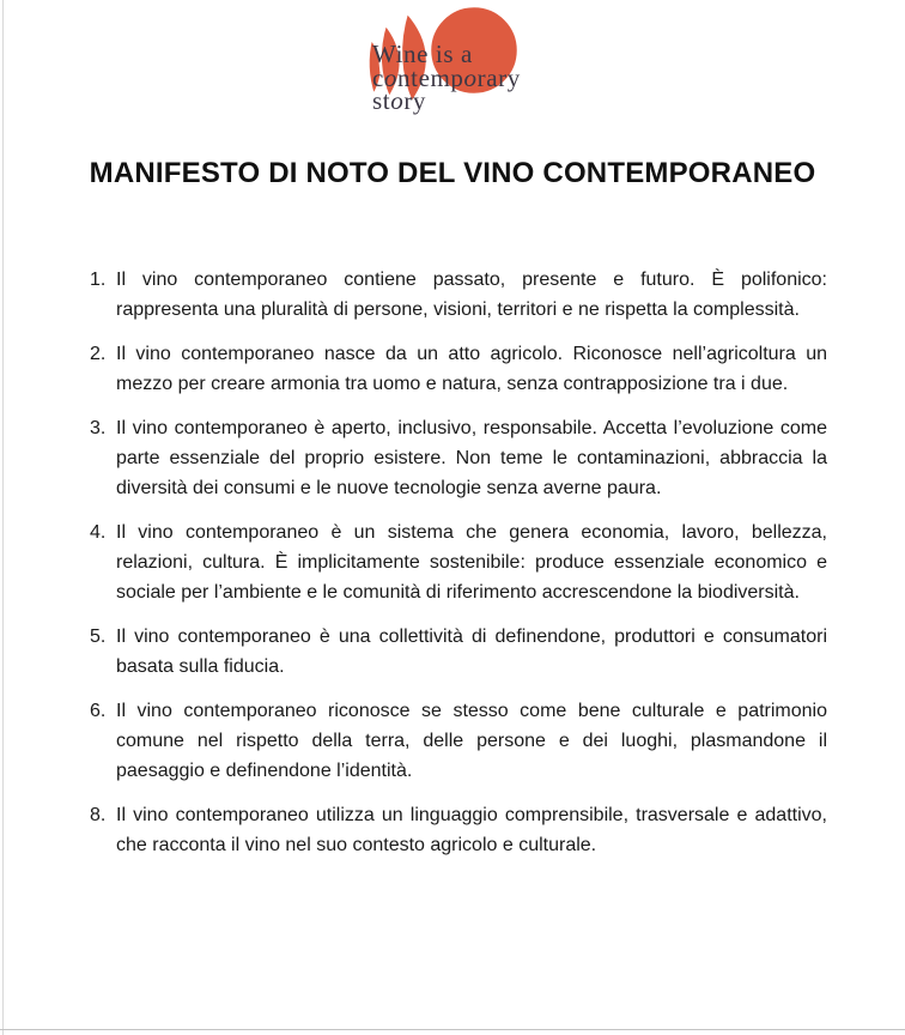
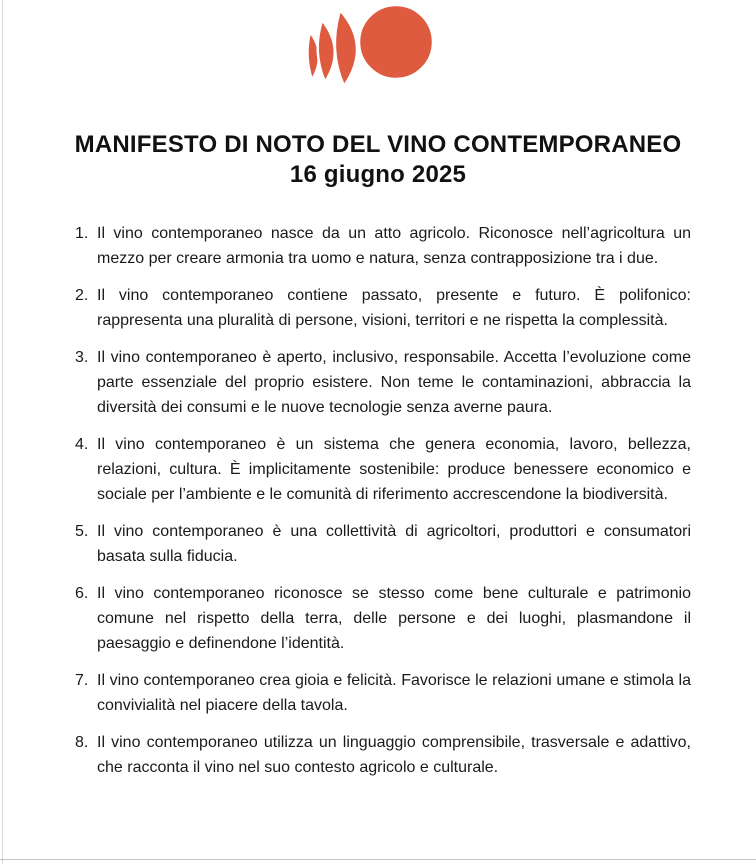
- Wine is a
- contemporary
- story
  MANIFESTO DI NOTO DEL VINO CONTEMPORANEO
+ 16 giugno 2025
  1.
- Il vino contemporaneo contiene passato, presente e futuro. È polifonico: rappresenta una pluralità di persone, visioni, territori e ne rispetta la complessità.
+ Il vino contemporaneo nasce da un atto agricolo. Riconosce nell’agricoltura un mezzo per creare armonia tra uomo e natura, senza contrapposizione tra i due.
  2.
- Il vino contemporaneo nasce da un atto agricolo. Riconosce nell’agricoltura un mezzo per creare armonia tra uomo e natura, senza contrapposizione tra i due.
+ Il vino contemporaneo contiene passato, presente e futuro. È polifonico: rappresenta una pluralità di persone, visioni, territori e ne rispetta la complessità.
  3.
  Il vino contemporaneo è aperto, inclusivo, responsabile. Accetta l’evoluzione come parte essenziale del proprio esistere. Non teme le contaminazioni, abbraccia la diversità dei consumi e le nuove tecnologie senza averne paura.
  4.
- Il vino contemporaneo è un sistema che genera economia, lavoro, bellezza, relazioni, cultura. È implicitamente sostenibile: produce essenziale economico e sociale per l’ambiente e le comunità di riferimento accrescendone la biodiversità.
+ Il vino contemporaneo è un sistema che genera economia, lavoro, bellezza, relazioni, cultura. È implicitamente sostenibile: produce benessere economico e sociale per l’ambiente e le comunità di riferimento accrescendone la biodiversità.
  5.
- Il vino contemporaneo è una collettività di definendone, produttori e consumatori basata sulla fiducia.
+ Il vino contemporaneo è una collettività di agricoltori, produttori e consumatori basata sulla fiducia.
  6.
  Il vino contemporaneo riconosce se stesso come bene culturale e patrimonio comune nel rispetto della terra, delle persone e dei luoghi, plasmandone il paesaggio e definendone l’identità.
+ 7.
+ Il vino contemporaneo crea gioia e felicità. Favorisce le relazioni umane e stimola la convivialità nel piacere della tavola.
  8.
  Il vino contemporaneo utilizza un linguaggio comprensibile, trasversale e adattivo, che racconta il vino nel suo contesto agricolo e culturale.
